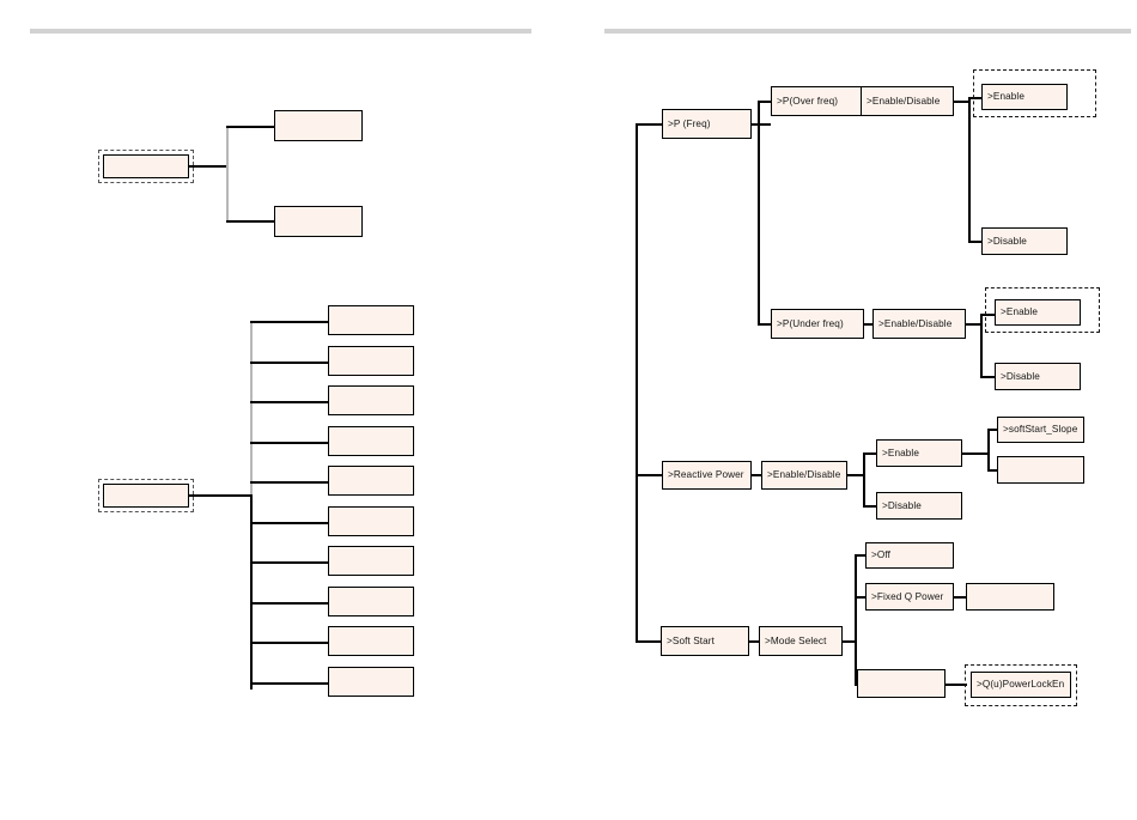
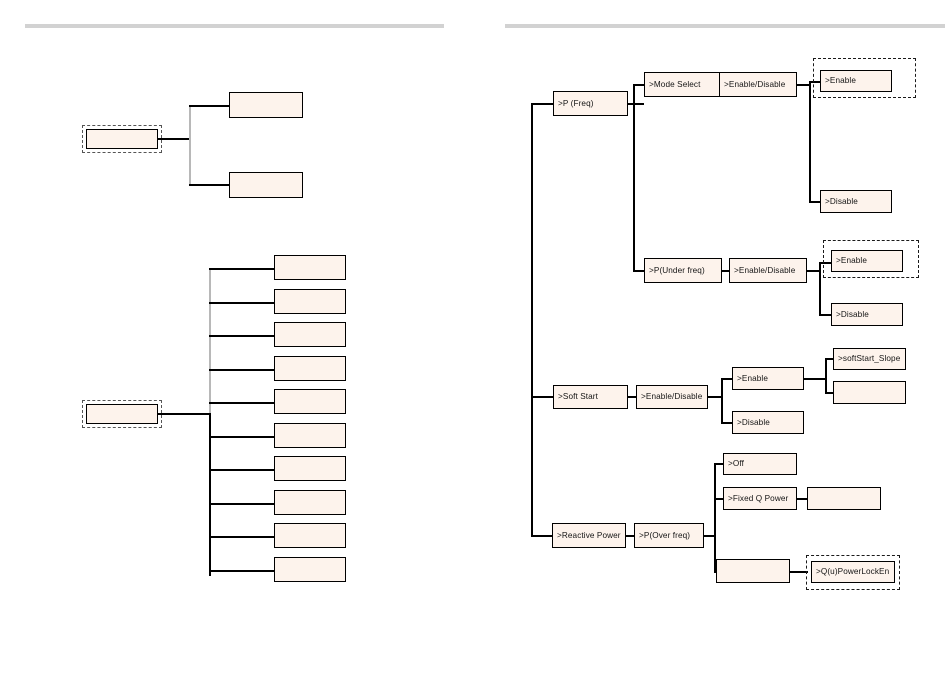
  >P (Freq)
- >P(Over freq)
+ >Mode Select
  >Enable/Disable
  >Enable
  >Disable
  >P(Under freq)
  >Enable/Disable
  >Enable
  >Disable
- >Reactive Power
+ >Soft Start
  >Enable/Disable
  >Enable
  >softStart_Slope
  >Disable
- >Soft Start
+ >Reactive Power
- >Mode Select
+ >P(Over freq)
  >Off
  >Fixed Q Power
  >Q(u)PowerLockEn
